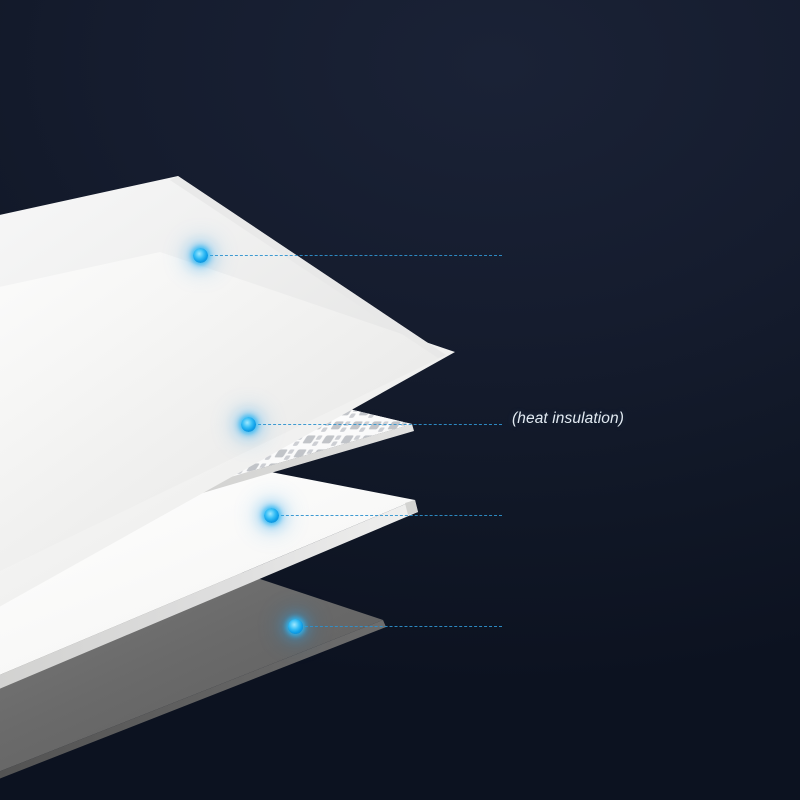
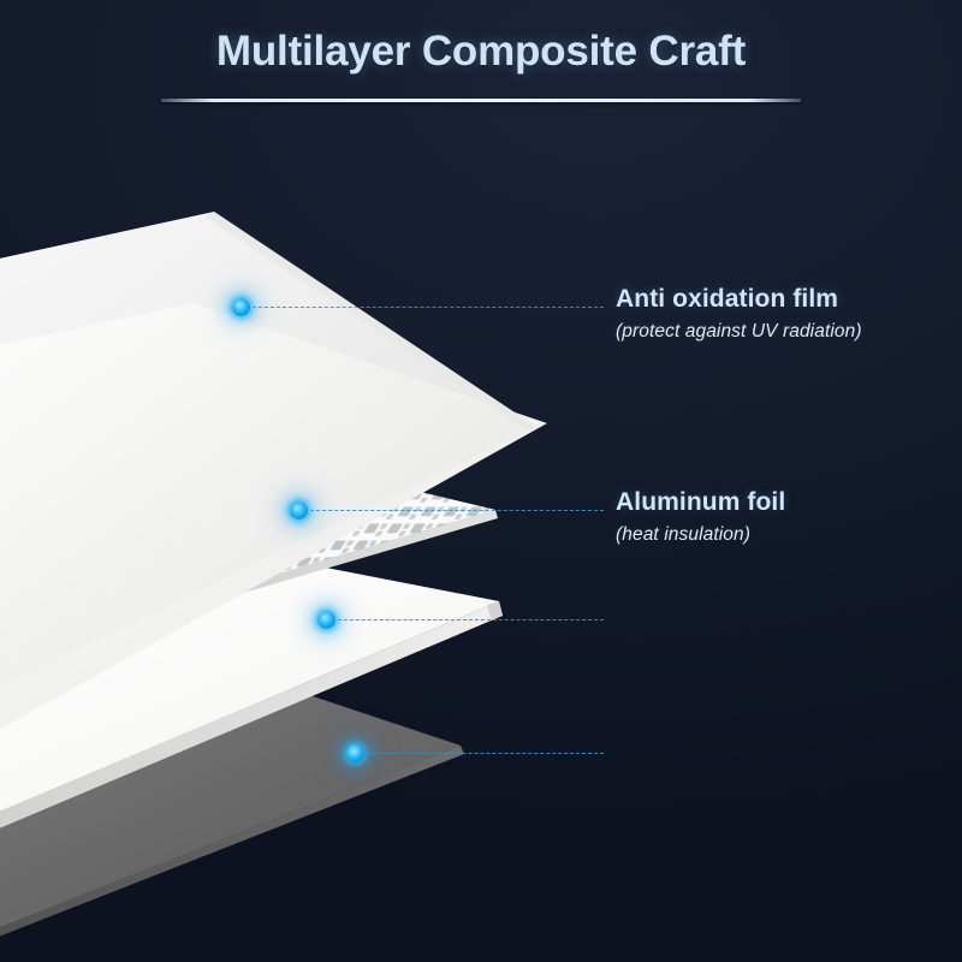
+ Multilayer Composite Craft
+ Anti oxidation film
+ (protect against UV radiation)
+ Aluminum foil
  (heat insulation)
